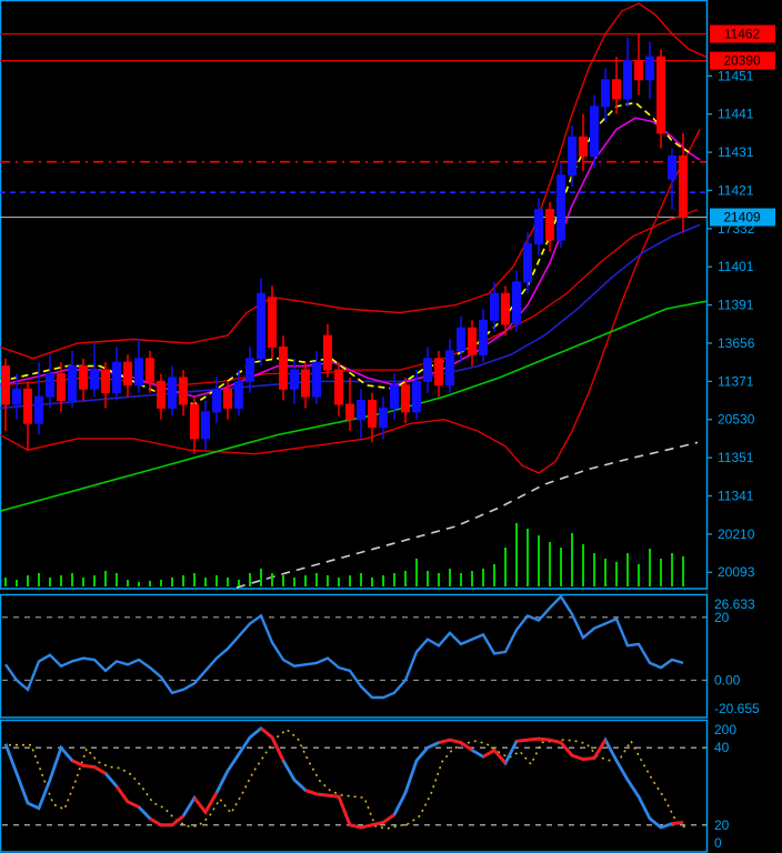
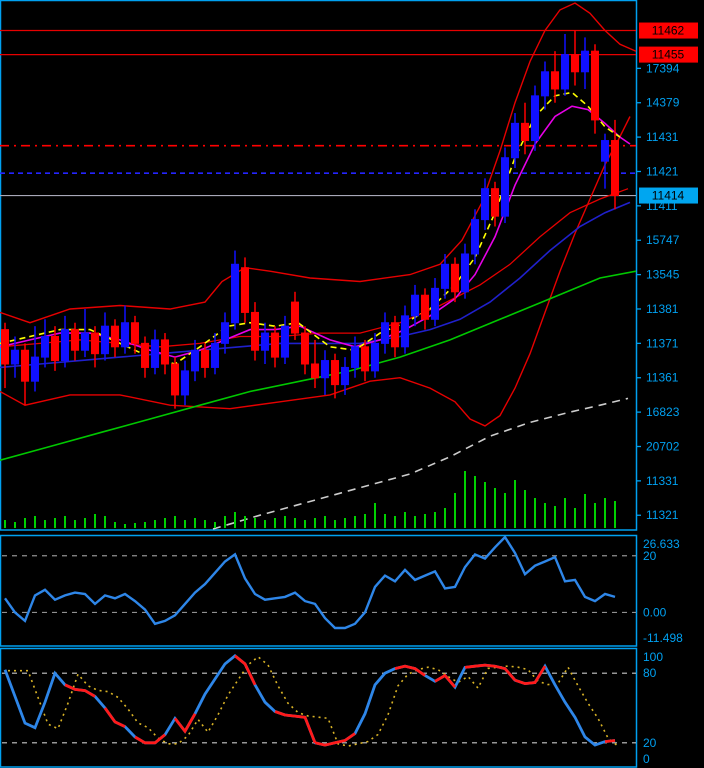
- 11451
+ 17394
- 11441
+ 14379
  11431
  11421
- 17332
+ 11411
- 11401
+ 15747
- 11391
+ 13545
- 13656
+ 11381
  11371
- 20530
+ 11361
- 11351
+ 16823
- 11341
+ 20702
- 20210
+ 11331
- 20093
+ 11321
  11462
- 20390
+ 11455
- 21409
+ 11414
  26.633
  20
  0.00
- -20.655
+ -11.498
- 200
+ 100
- 40
+ 80
  20
  0
